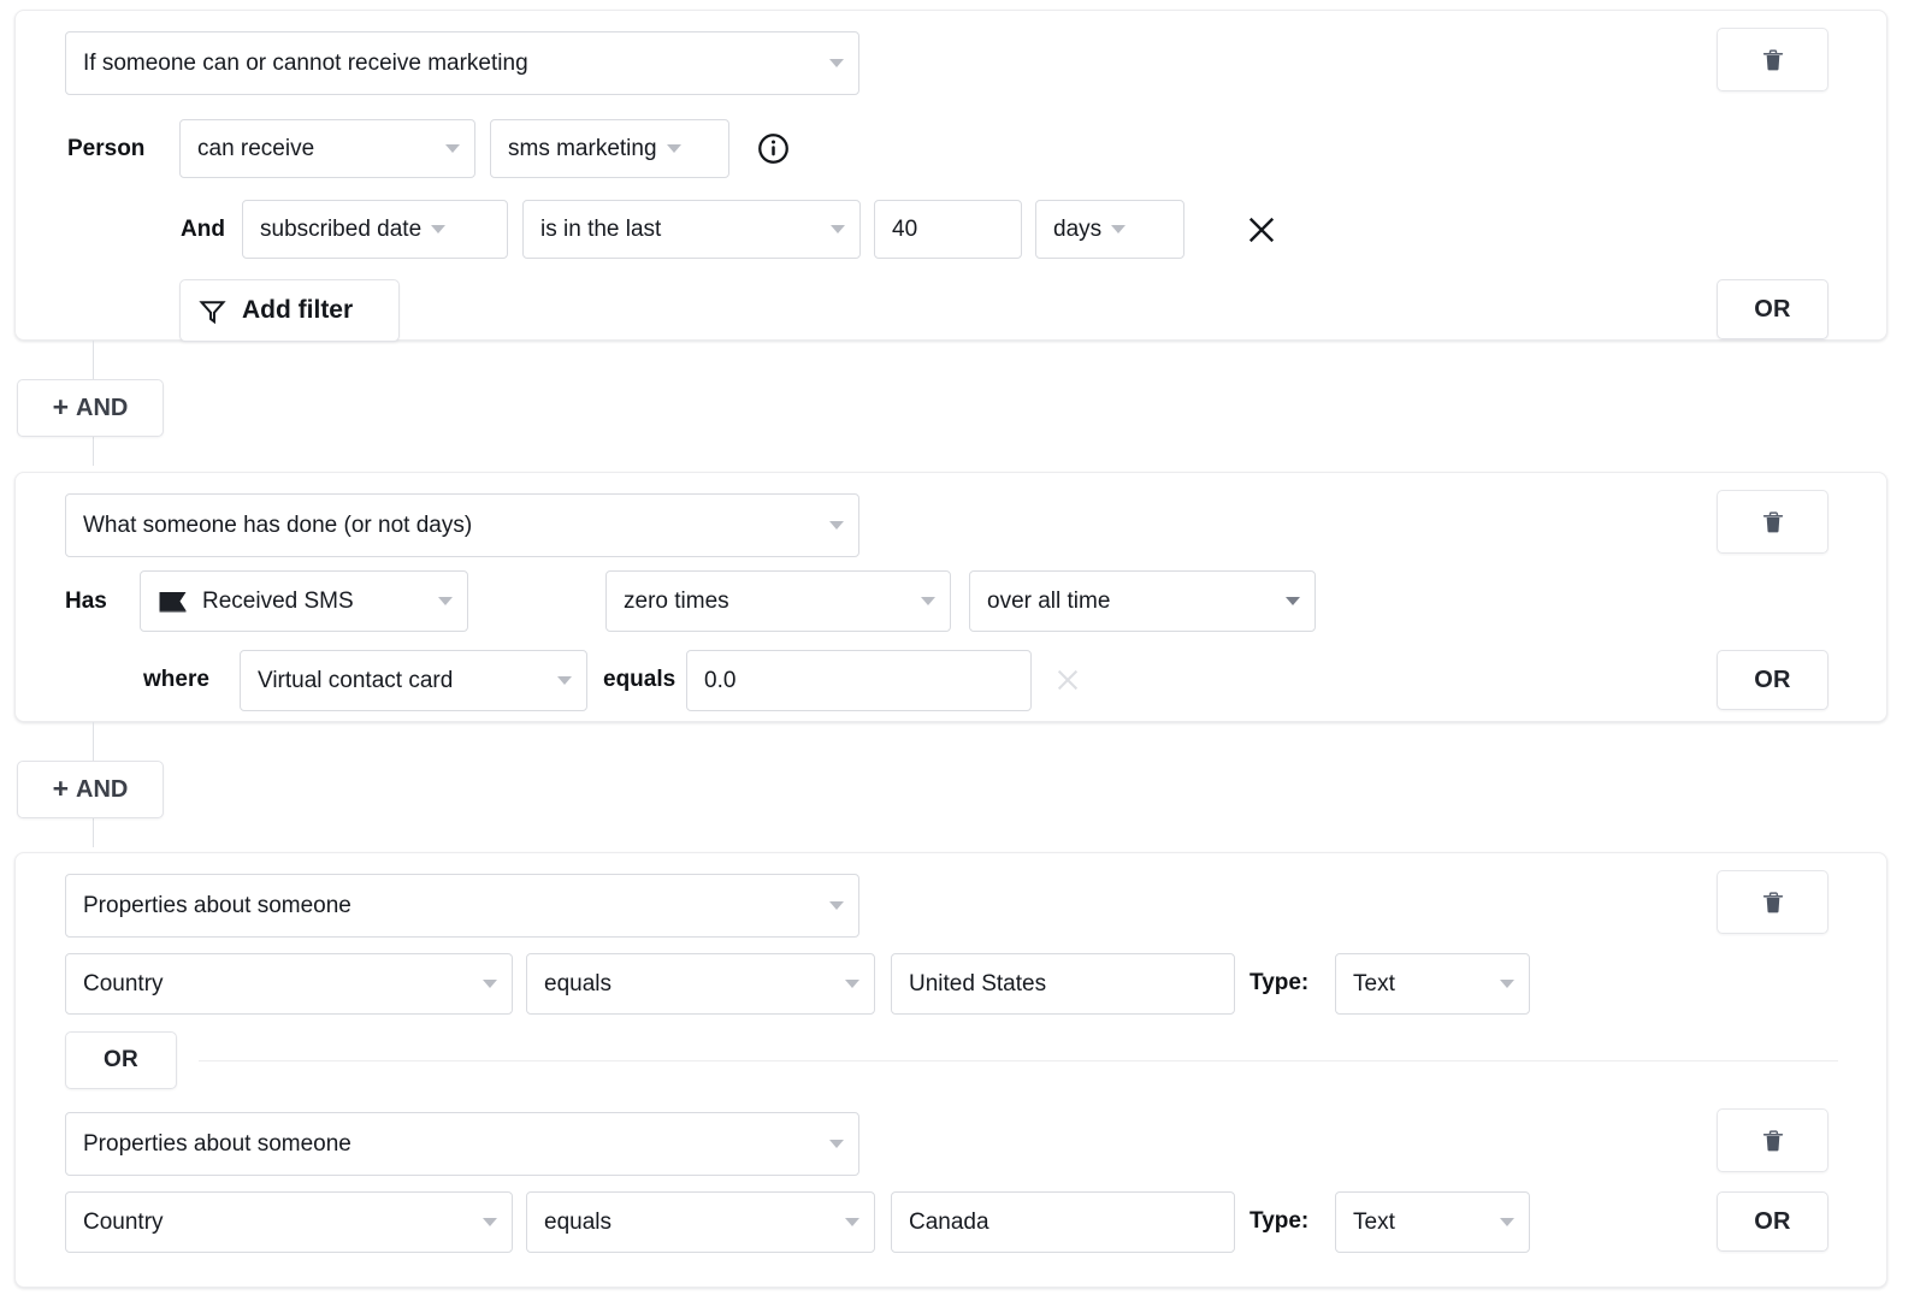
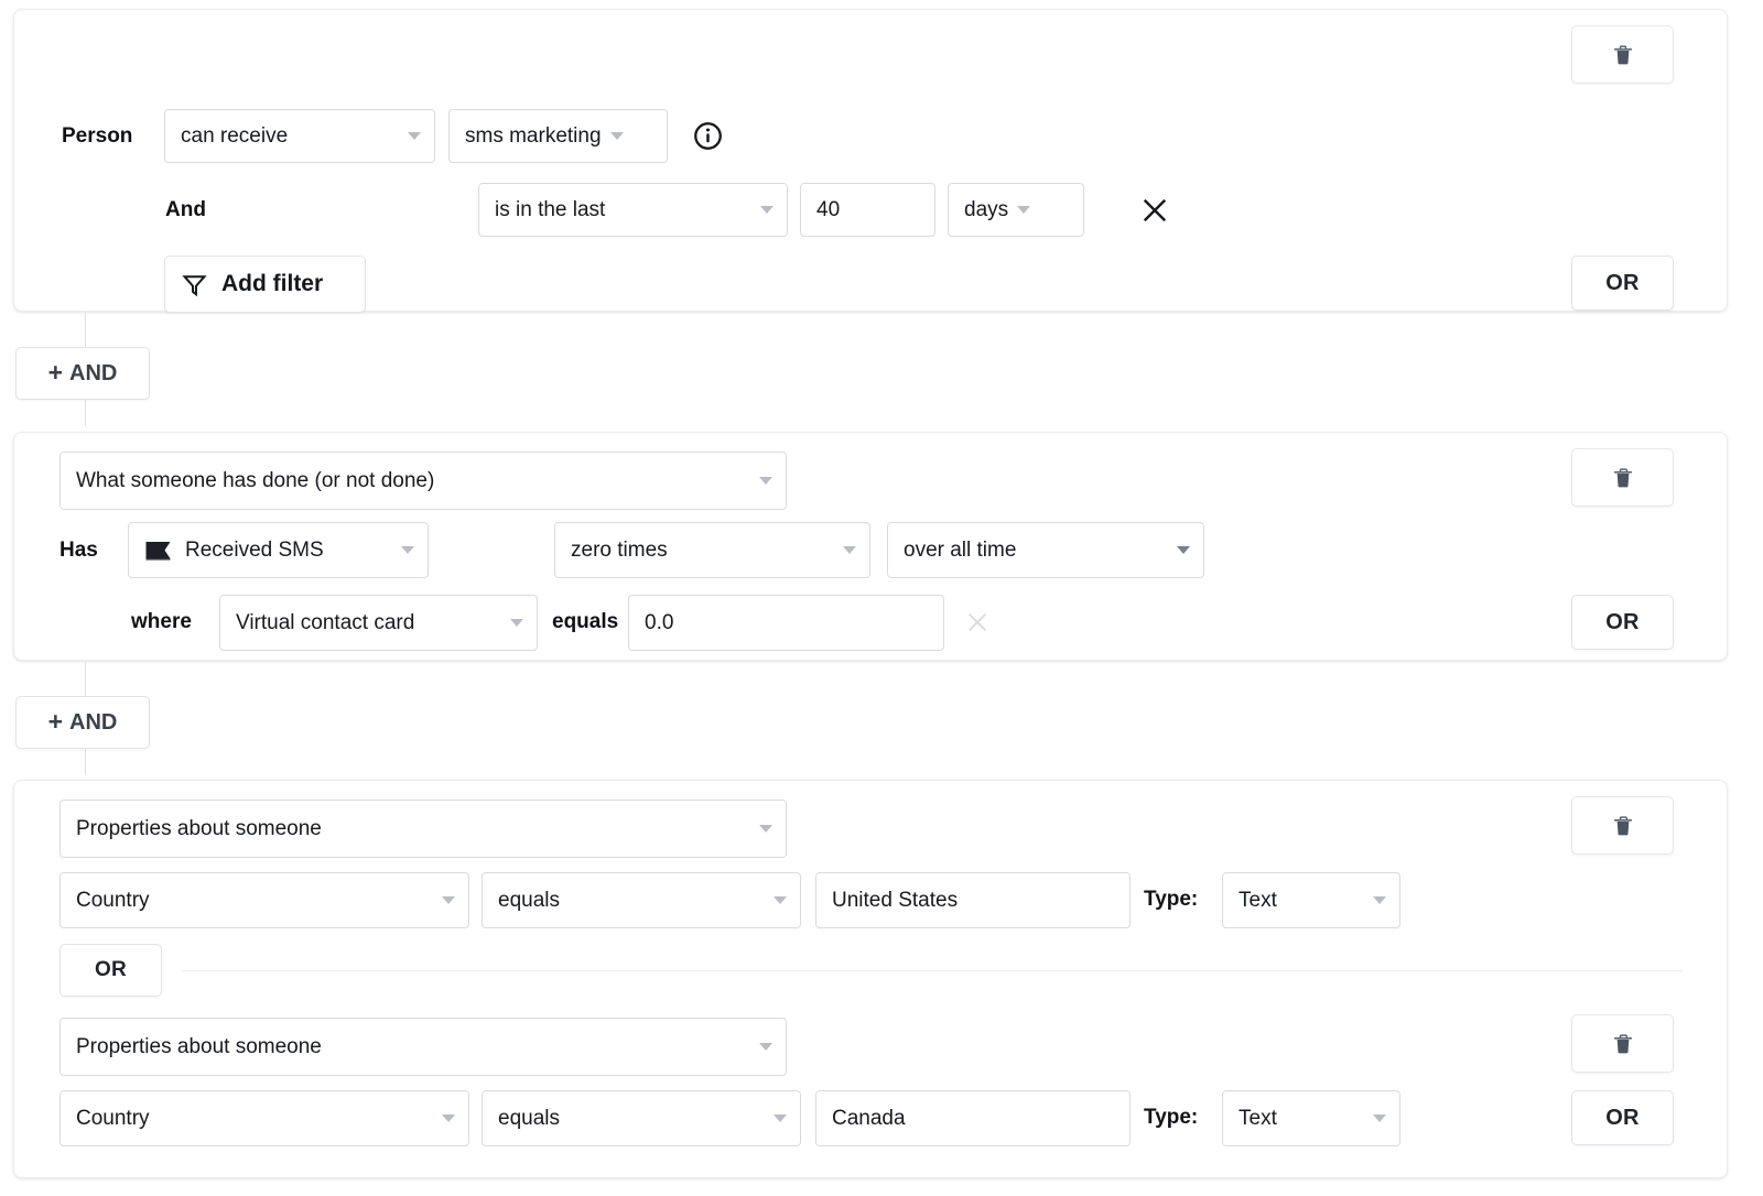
- If someone can or cannot receive marketing
  Person
  can receive
  sms marketing
  And
- subscribed date
  is in the last
  40
  days
  Add filter
  OR
  +
  AND
- What someone has done (or not days)
+ What someone has done (or not done)
  Has
  Received SMS
  zero times
  over all time
  where
  Virtual contact card
  equals
  0.0
  OR
  +
  AND
  Properties about someone
  Country
  equals
  United States
  Type:
  Text
  OR
  Properties about someone
  Country
  equals
  Canada
  Type:
  Text
  OR
